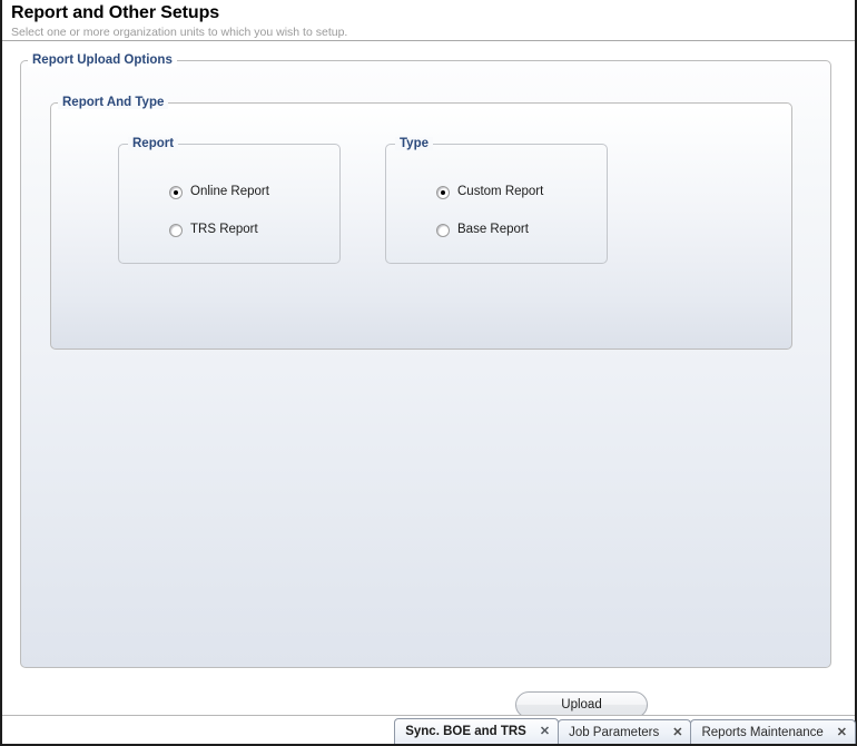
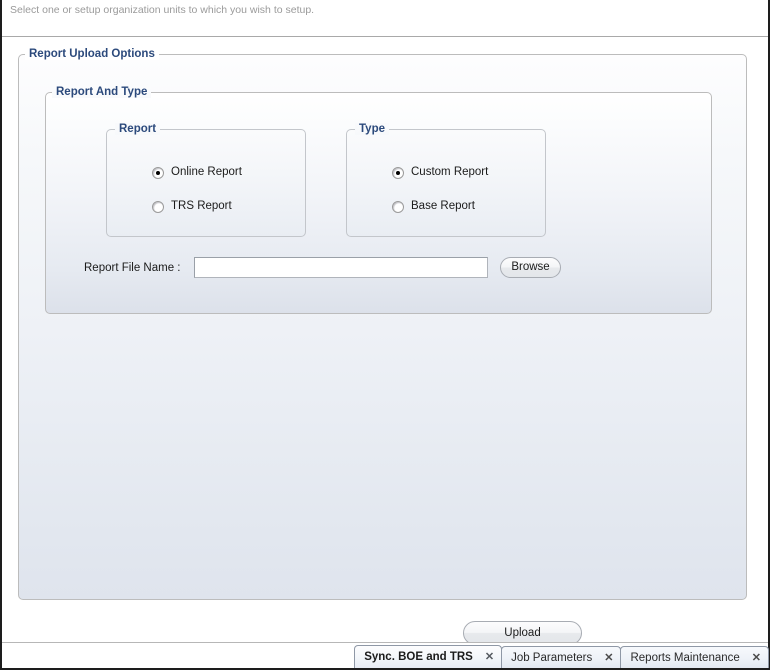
- Report and Other Setups
- Select one or more organization units to which you wish to setup.
+ Select one or setup organization units to which you wish to setup.
  Report Upload Options
  Report And Type
  Report
  Online Report
  TRS Report
  Type
  Custom Report
  Base Report
+ Report File Name :
+ Browse
  Upload
  Sync. BOE and TRS
  ✕
  Job Parameters
  ✕
  Reports Maintenance
  ✕
